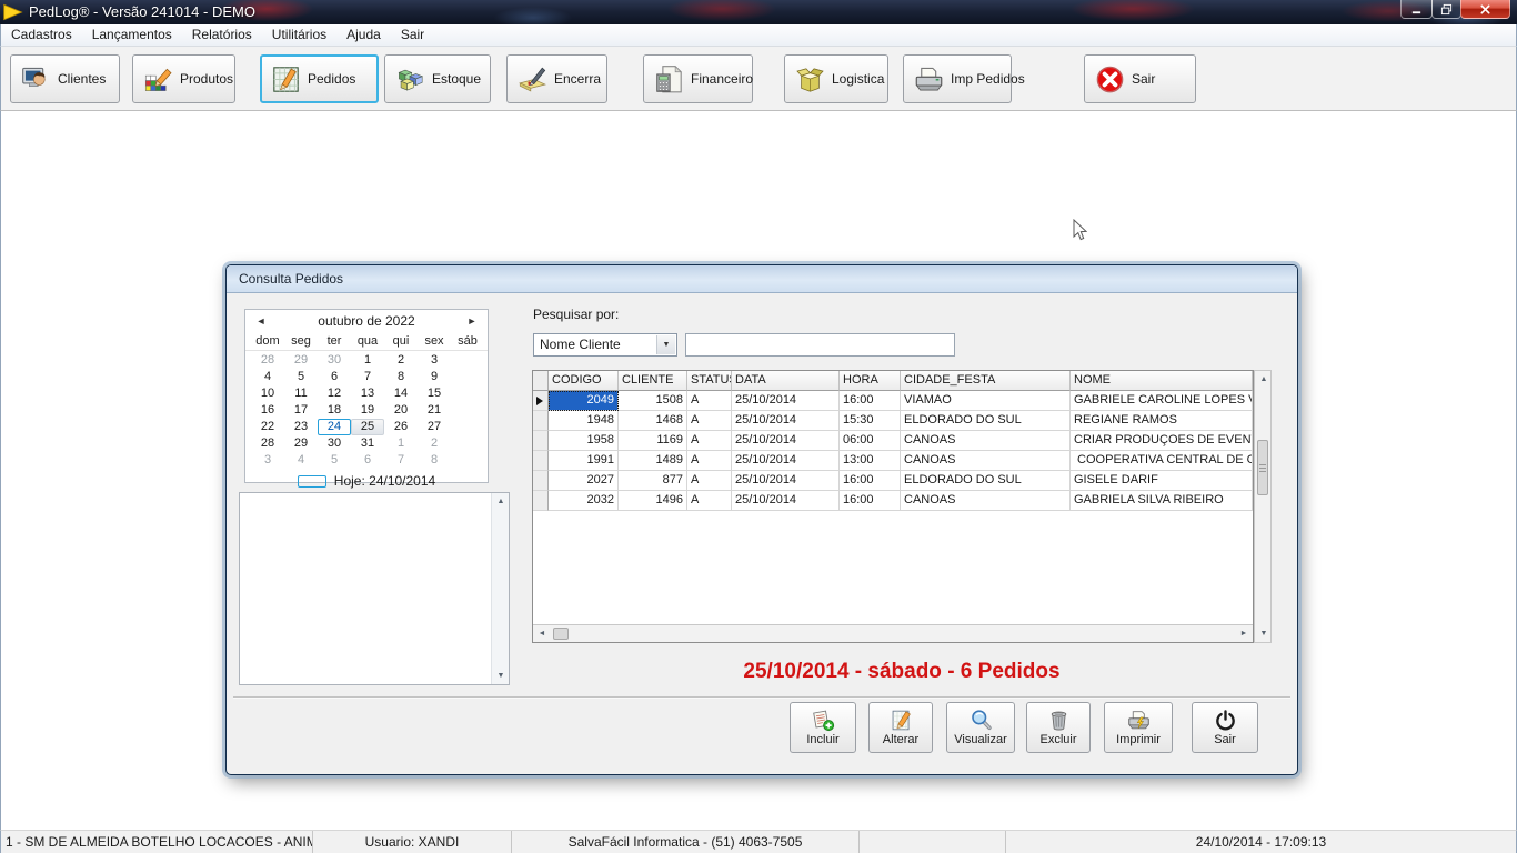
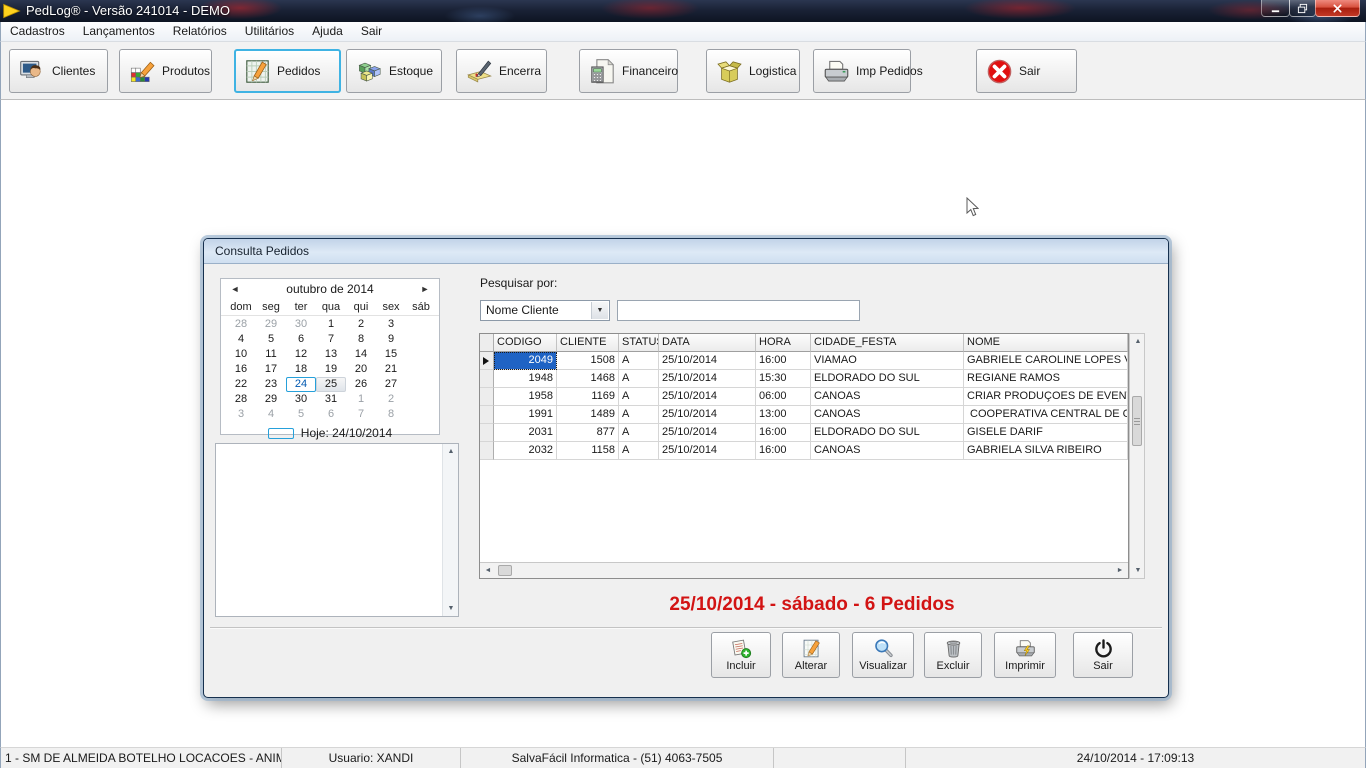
  PedLog® - Versão 241014 - DEMO
  Cadastros Lançamentos Relatórios Utilitários Ajuda Sair
  Clientes
  Produtos
  Pedidos
  Estoque
  Encerra
  Financeiro
  Logistica
  Imp Pedidos
  Sair
  Consulta Pedidos
  ◄
- outubro de 2022
+ outubro de 2014
  ►
  dom
  seg
  ter
  qua
  qui
  sex
  sáb
  28
  29
  30
  1
  2
  3
  4
  5
  6
  7
  8
  9
  10
  11
  12
  13
  14
  15
  16
  17
  18
  19
  20
  21
  22
  23
  24
  25
  26
  27
  28
  29
  30
  31
  1
  2
  3
  4
  5
  6
  7
  8
  Hoje: 24/10/2014
  Pesquisar por:
  Nome Cliente
  CODIGO
  CLIENTE
  STATU
  DATA
  HORA
  CIDADE_FESTA
  NOME
  2049
  1508
  A
  25/10/2014
  16:00
  VIAMAO
  GABRIELE CAROLINE LOPES V
  1948
  1468
  A
  25/10/2014
  15:30
  ELDORADO DO SUL
  REGIANE RAMOS
  1958
  1169
  A
  25/10/2014
  06:00
  CANOAS
  CRIAR PRODUÇOES DE EVEN
  1991
  1489
  A
  25/10/2014
  13:00
  CANOAS
  COOPERATIVA CENTRAL DE C
- 2027
+ 2031
  877
  A
  25/10/2014
  16:00
  ELDORADO DO SUL
  GISELE DARIF
  2032
- 1496
+ 1158
  A
  25/10/2014
  16:00
  CANOAS
  GABRIELA SILVA RIBEIRO
  25/10/2014 - sábado - 6 Pedidos
  Incluir
  Alterar
  Visualizar
  Excluir
  Imprimir
  Sair
  1 - SM DE ALMEIDA BOTELHO LOCACOES - ANIM
  Usuario: XANDI
  SalvaFácil Informatica - (51) 4063-7505
  24/10/2014 - 17:09:13
